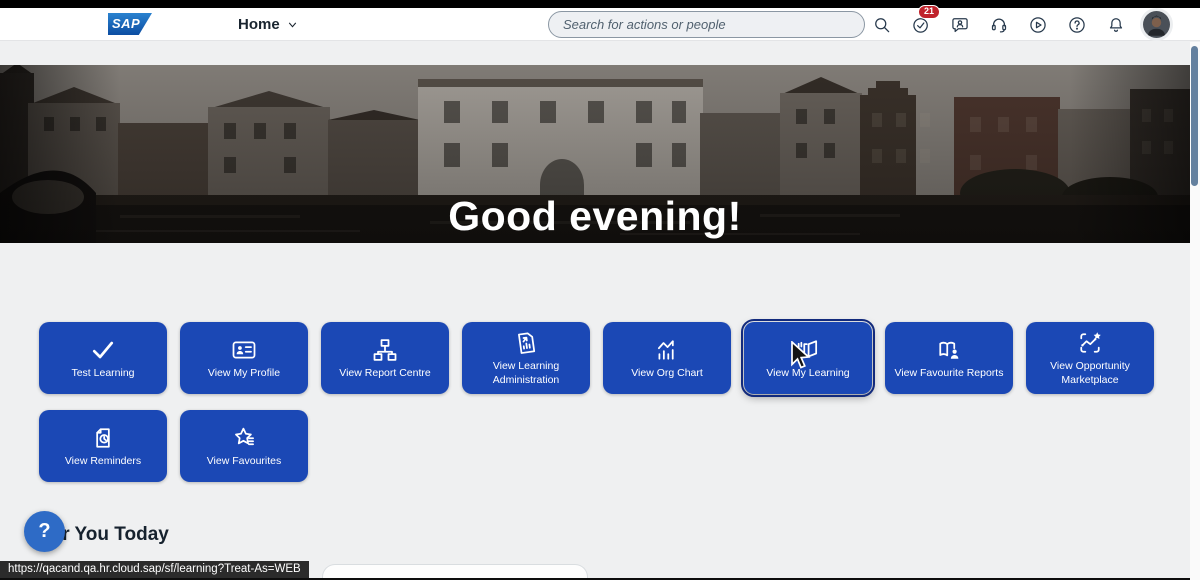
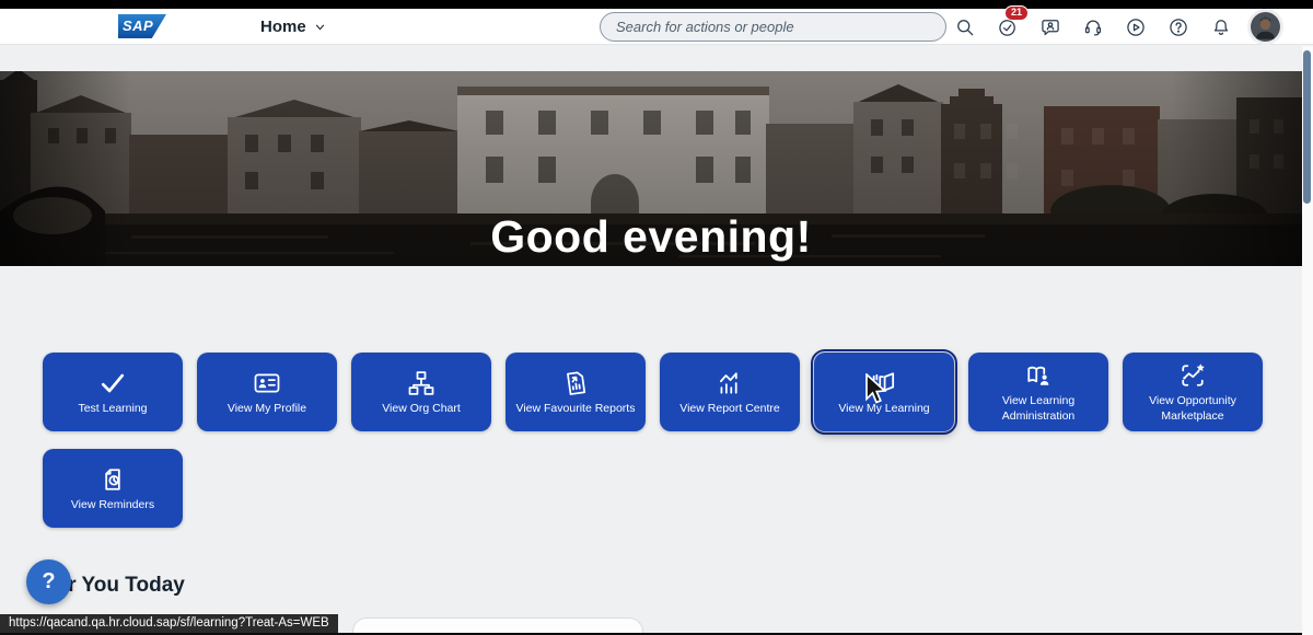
  SAP
  Home
  Search for actions or people
  21
  Good evening!
  Test Learning
  View My Profile
- View Report Centre
+ View Org Chart
- View Learning Administration
+ View Favourite Reports
- View Org Chart
+ View Report Centre
  View My Learning
- View Favourite Reports
+ View Learning Administration
  View Opportunity Marketplace
  View Reminders
- View Favourites
  r You Today
  ?
  https://qacand.qa.hr.cloud.sap/sf/learning?Treat-As=WEB
